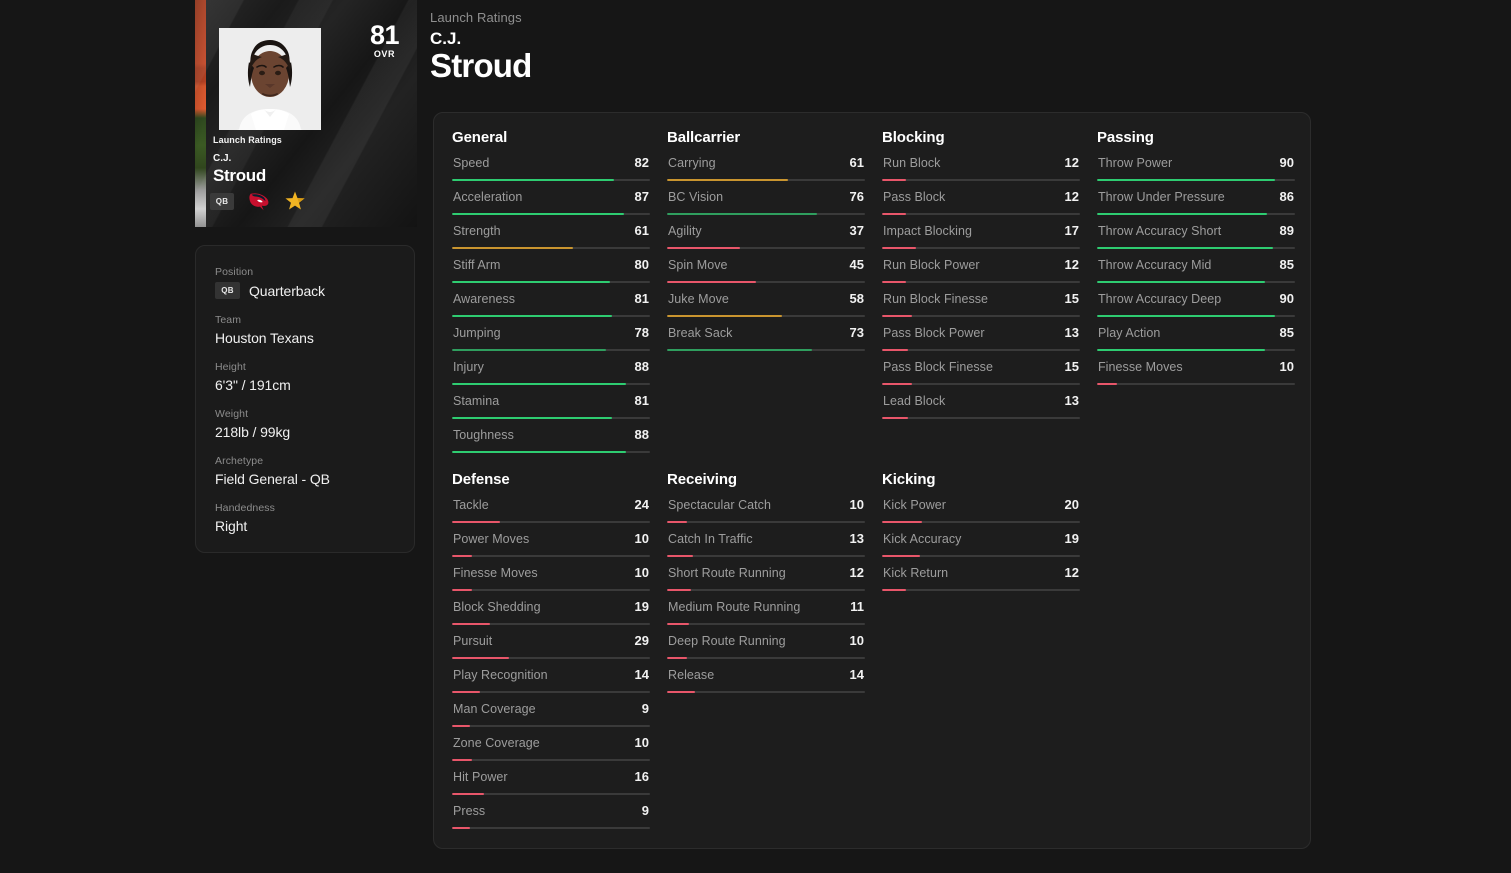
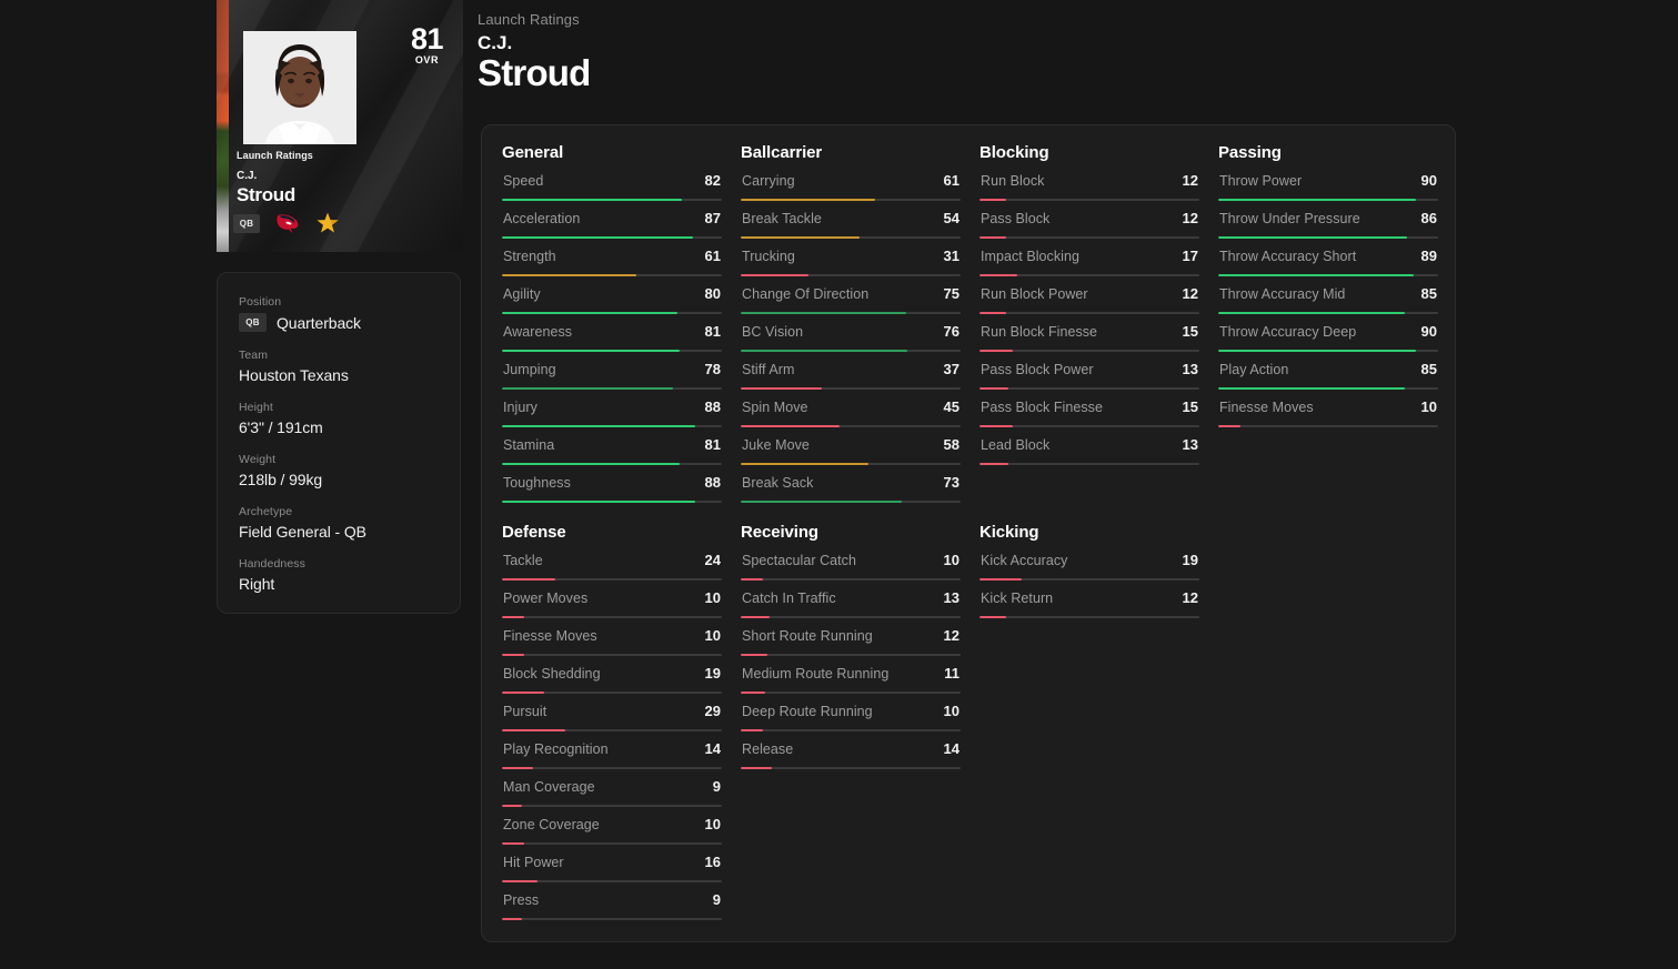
  81
  OVR
  Launch Ratings
  C.J.
  Stroud
  QB
  Position
  QB
  Quarterback
  Team
  Houston Texans
  Height
  6'3" / 191cm
  Weight
  218lb / 99kg
  Archetype
  Field General - QB
  Handedness
  Right
  Launch Ratings
  C.J.
  Stroud
  General
  Speed
  82
  Acceleration
  87
  Strength
  61
- Stiff Arm
+ Agility
  80
  Awareness
  81
  Jumping
  78
  Injury
  88
  Stamina
  81
  Toughness
  88
  Ballcarrier
  Carrying
  61
+ Break Tackle
+ 54
+ Trucking
+ 31
+ Change Of Direction
+ 75
  BC Vision
  76
- Agility
+ Stiff Arm
  37
  Spin Move
  45
  Juke Move
  58
  Break Sack
  73
  Blocking
  Run Block
  12
  Pass Block
  12
  Impact Blocking
  17
  Run Block Power
  12
  Run Block Finesse
  15
  Pass Block Power
  13
  Pass Block Finesse
  15
  Lead Block
  13
  Passing
  Throw Power
  90
  Throw Under Pressure
  86
  Throw Accuracy Short
  89
  Throw Accuracy Mid
  85
  Throw Accuracy Deep
  90
  Play Action
  85
  Finesse Moves
  10
  Defense
  Tackle
  24
  Power Moves
  10
  Finesse Moves
  10
  Block Shedding
  19
  Pursuit
  29
  Play Recognition
  14
  Man Coverage
  9
  Zone Coverage
  10
  Hit Power
  16
  Press
  9
  Receiving
  Spectacular Catch
  10
  Catch In Traffic
  13
  Short Route Running
  12
  Medium Route Running
  11
  Deep Route Running
  10
  Release
  14
  Kicking
- Kick Power
- 20
  Kick Accuracy
  19
  Kick Return
  12
